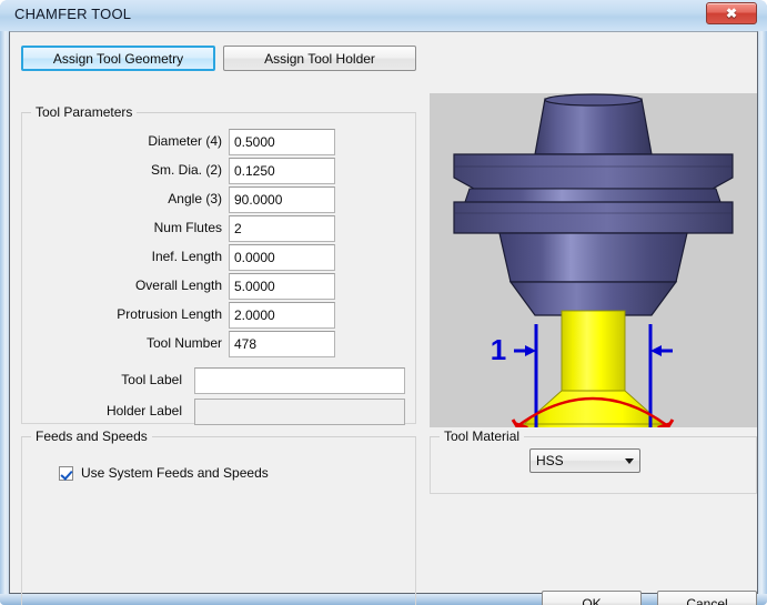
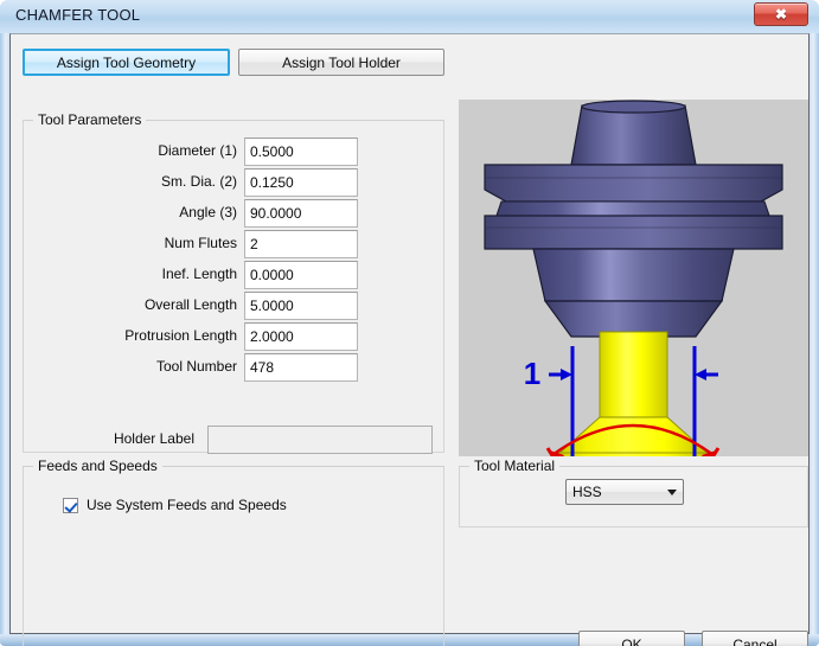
  CHAMFER TOOL
  ✖
  Assign Tool Geometry
  Assign Tool Holder
  Tool Parameters
- Diameter (4)
+ Diameter (1)
  0.5000
  Sm. Dia. (2)
  0.1250
  Angle (3)
  90.0000
  Num Flutes
  2
  Inef. Length
  0.0000
  Overall Length
  5.0000
  Protrusion Length
  2.0000
  Tool Number
  478
- Tool Label
  Holder Label
  Feeds and Speeds
  Use System Feeds and Speeds
  Tool Material
  HSS
  1
  OK
  Cancel
